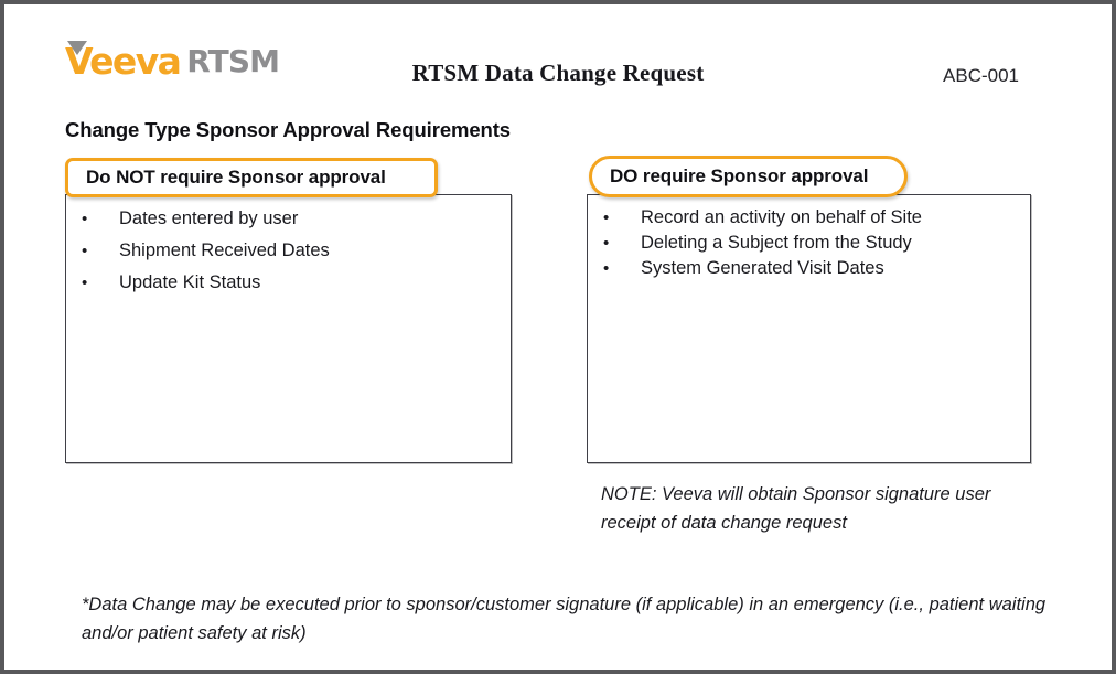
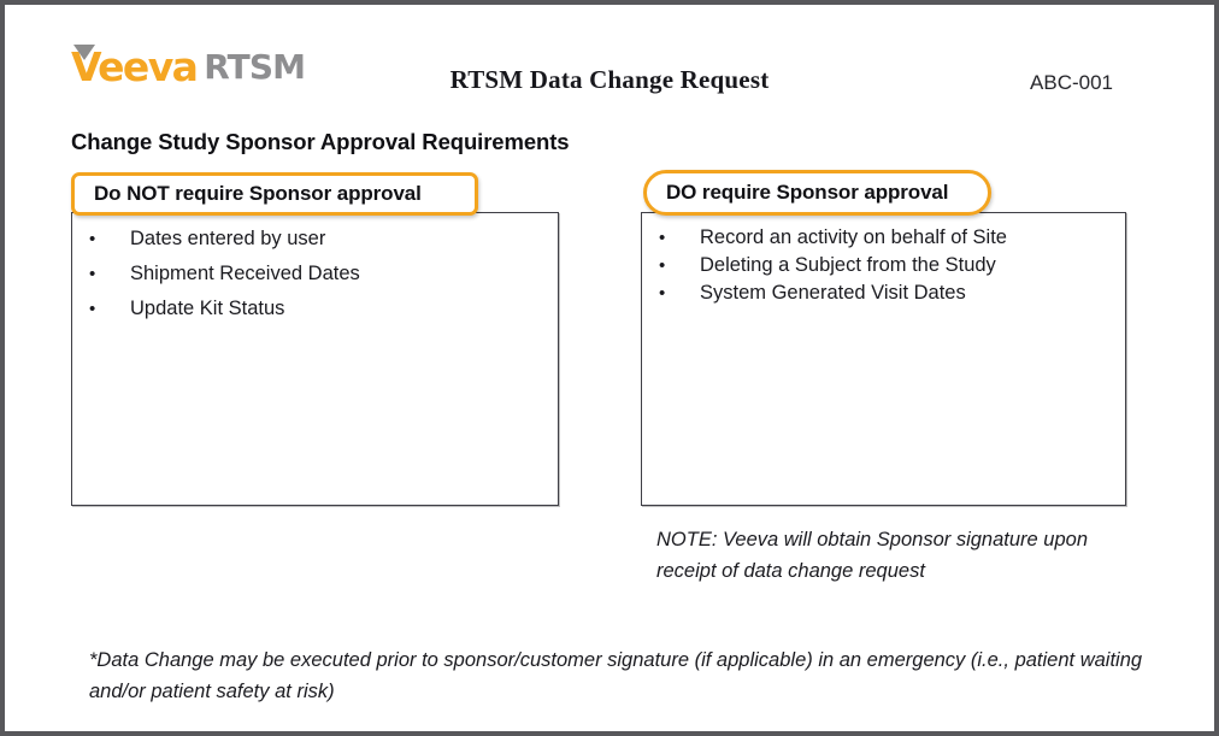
  Veeva
  RTSM
  RTSM Data Change Request
  ABC-001
- Change Type Sponsor Approval Requirements
+ Change Study Sponsor Approval Requirements
  Do NOT require Sponsor approval
  •
  Dates entered by user
  •
  Shipment Received Dates
  •
  Update Kit Status
  DO require Sponsor approval
  •
  Record an activity on behalf of Site
  •
  Deleting a Subject from the Study
  •
  System Generated Visit Dates
- NOTE: Veeva will obtain Sponsor signature user receipt of data change request
+ NOTE: Veeva will obtain Sponsor signature upon receipt of data change request
  *Data Change may be executed prior to sponsor/customer signature (if applicable) in an emergency (i.e., patient waiting and/or patient safety at risk)
